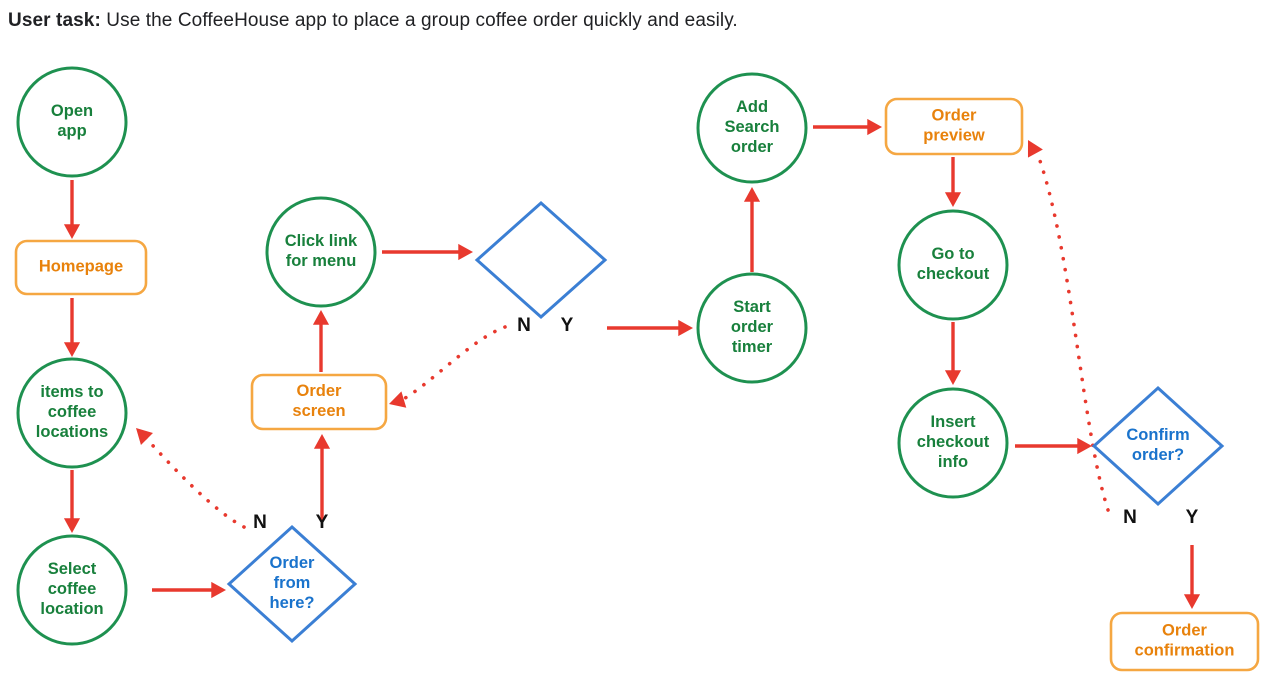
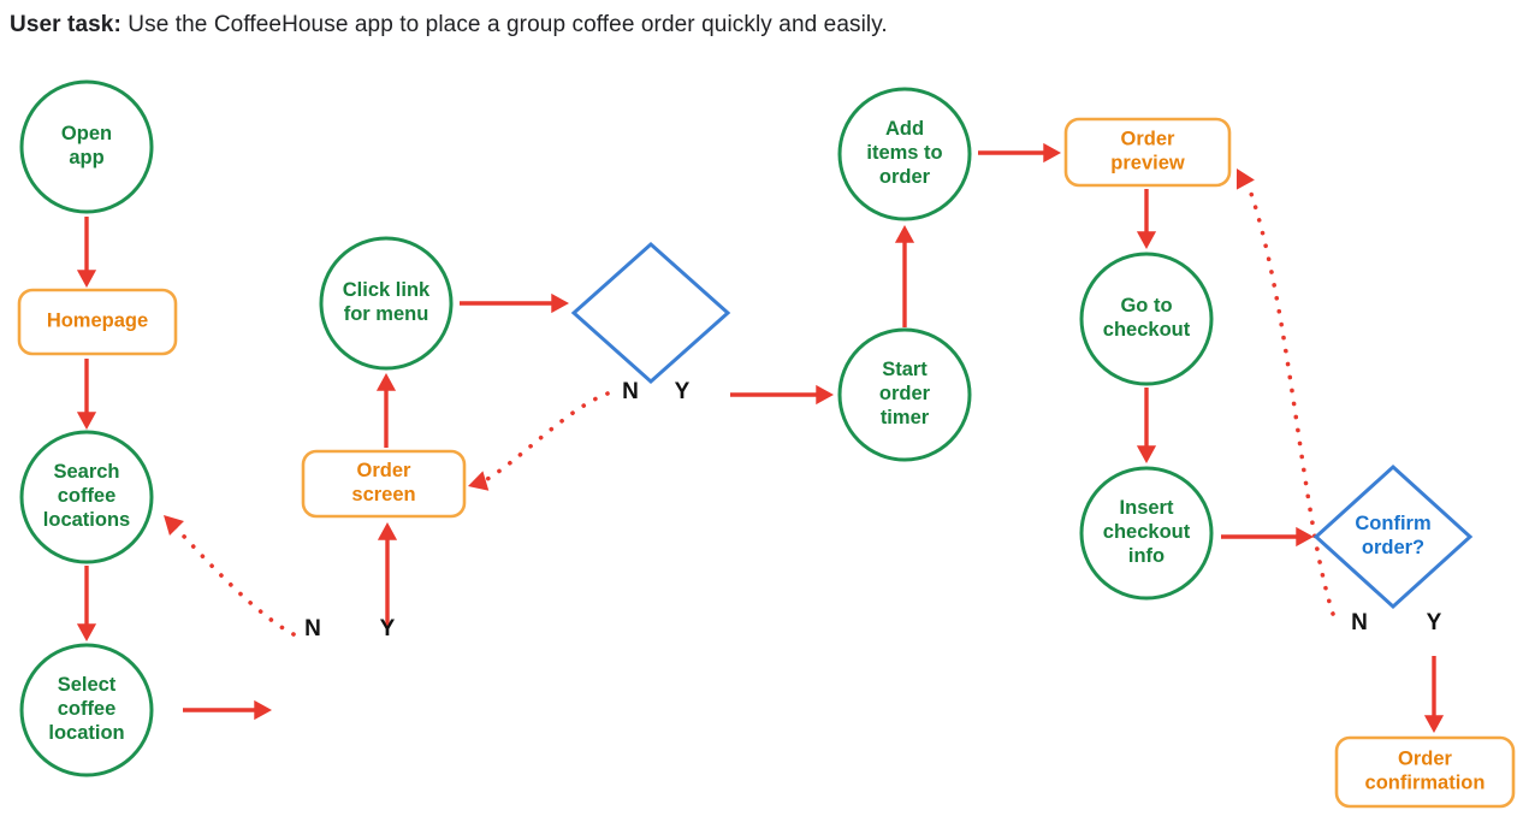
  User task: Use the CoffeeHouse app to place a group coffee order quickly and easily.
  Open app
  Homepage
- items to coffee locations
+ Search coffee locations
  Select coffee location
- Order from here?
  Order screen
  Click link for menu
  Start order timer
- Add Search order
+ Add items to order
  Order preview
  Go to checkout
  Insert checkout info
  Confirm order?
  Order confirmation
  N
  Y
  N
  Y
  N
  Y
